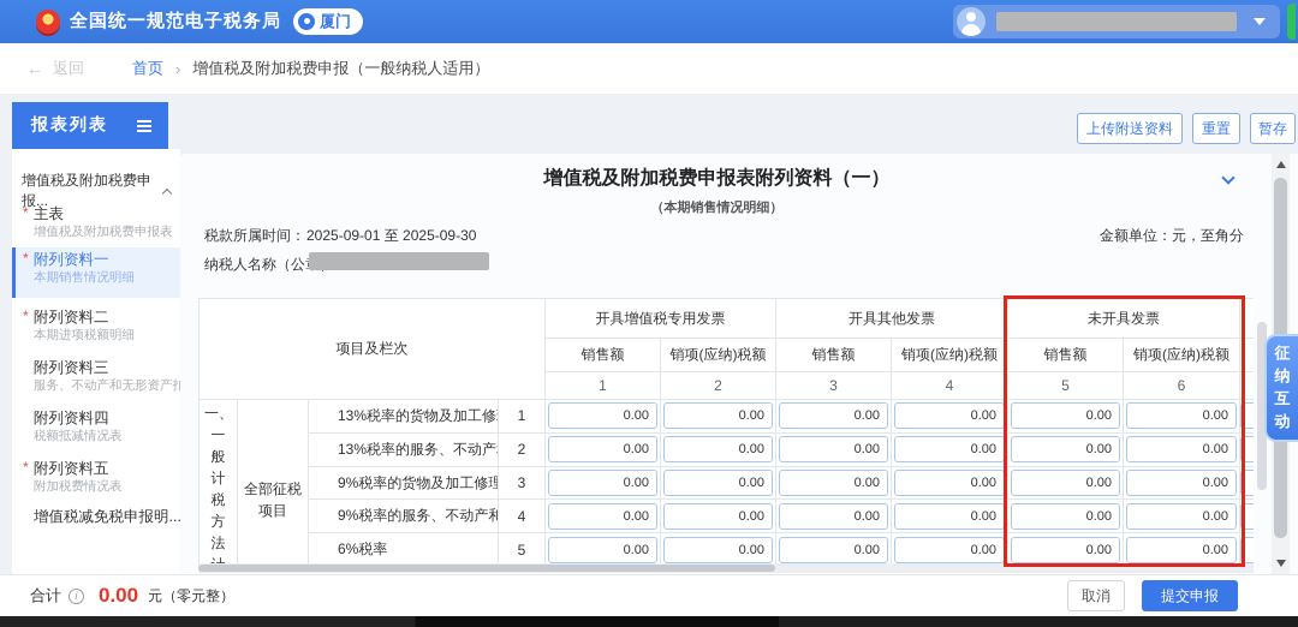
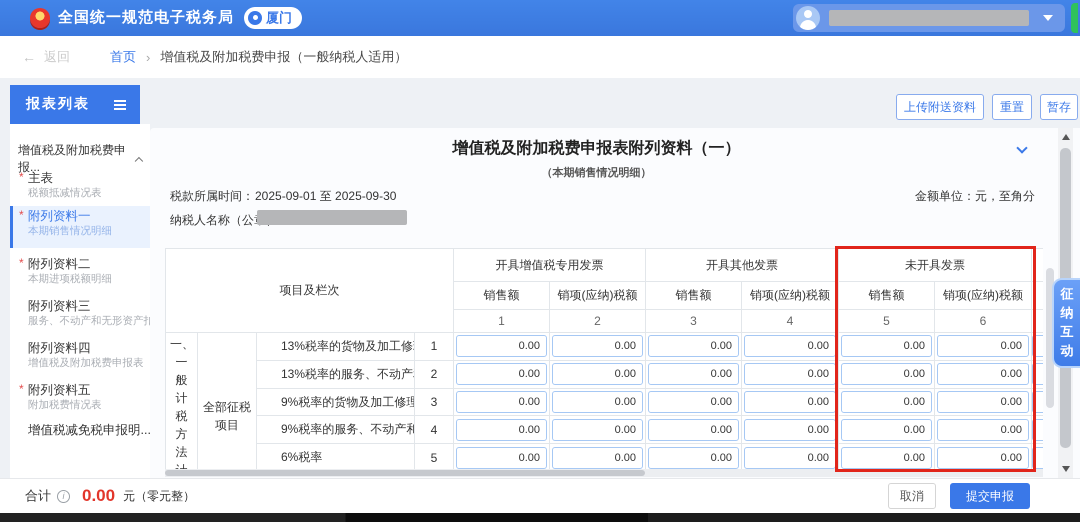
  全国统一规范电子税务局
  厦门
  ←
  返回
  首页
  ›
  增值税及附加税费申报（一般纳税人适用）
  上传附送资料
  重置
  暂存
  报表列表
  增值税及附加税费申报...
  *
  主表
- 增值税及附加税费申报表
+ 税额抵减情况表
  *
  附列资料一
  本期销售情况明细
  *
  附列资料二
  本期进项税额明细
  附列资料三
  服务、不动产和无形资产扣
  附列资料四
- 税额抵减情况表
+ 增值税及附加税费申报表
  *
  附列资料五
  附加税费情况表
  增值税减免税申报明..
  增值税及附加税费申报表附列资料（一）
  （本期销售情况明细）
  税款所属时间：
  2025-09-01 至 2025-09-30
  金额单位：元，至角分
  纳税人名称（公
  项目及栏次	开具增值税专用发票	开具其他发票	未开具发票
  销售额	销项(应纳)税额	销售额	销项(应纳)税额	销售额	销项(应纳)税额
  1	2	3	4	5	6
  一、一般计税方法	全部征税项目	13%税率的货物及加工修	1	0.00	0.00	0.00	0.00	0.00	0.00
  13%税率的服务、不动产	2	0.00	0.00	0.00	0.00	0.00	0.00
  9%税率的货物及加工修理	3	0.00	0.00	0.00	0.00	0.00	0.00
  9%税率的服务、不动产和	4	0.00	0.00	0.00	0.00	0.00	0.00
  6%税率	5	0.00	0.00	0.00	0.00	0.00	0.00
  征
  纳
  互
  动
  合计
  i
  0.00
  元（零元整）
  取消
  提交申报
